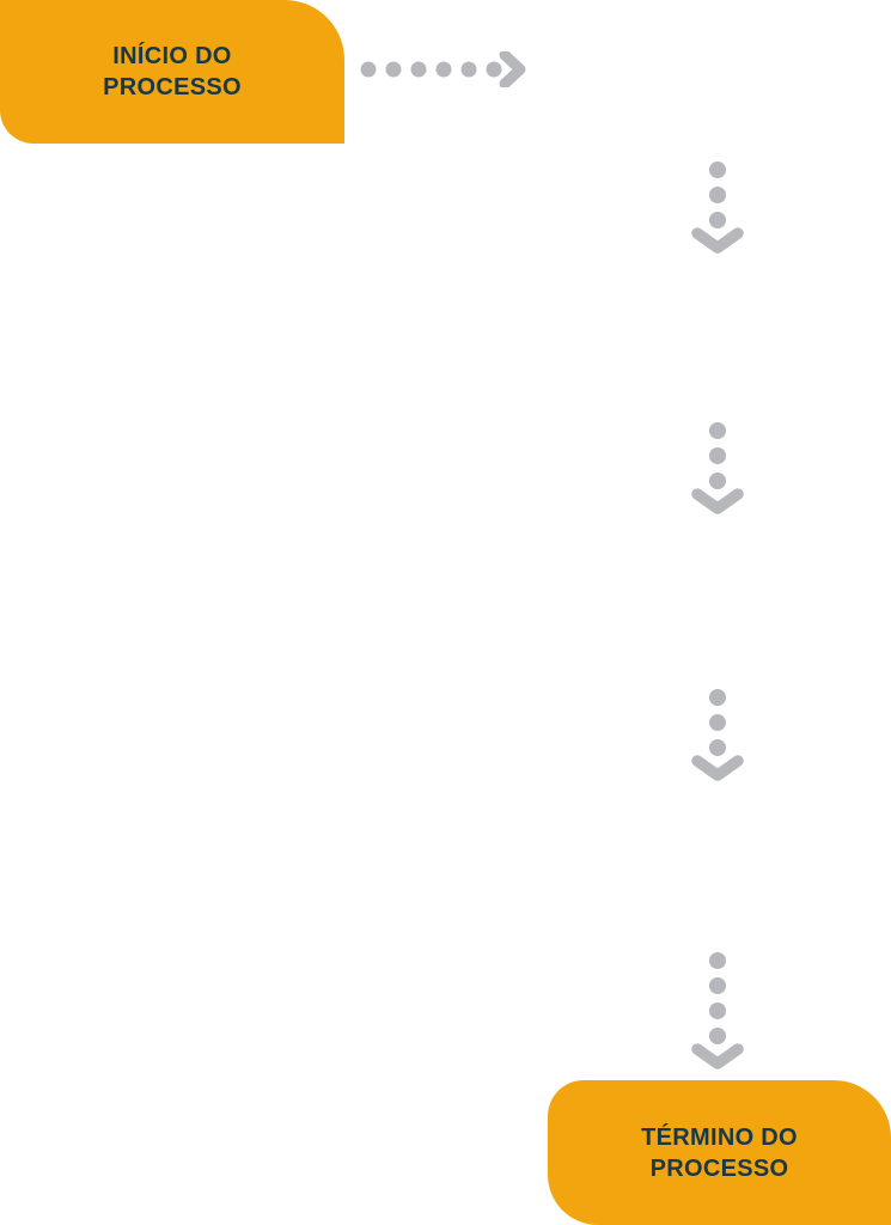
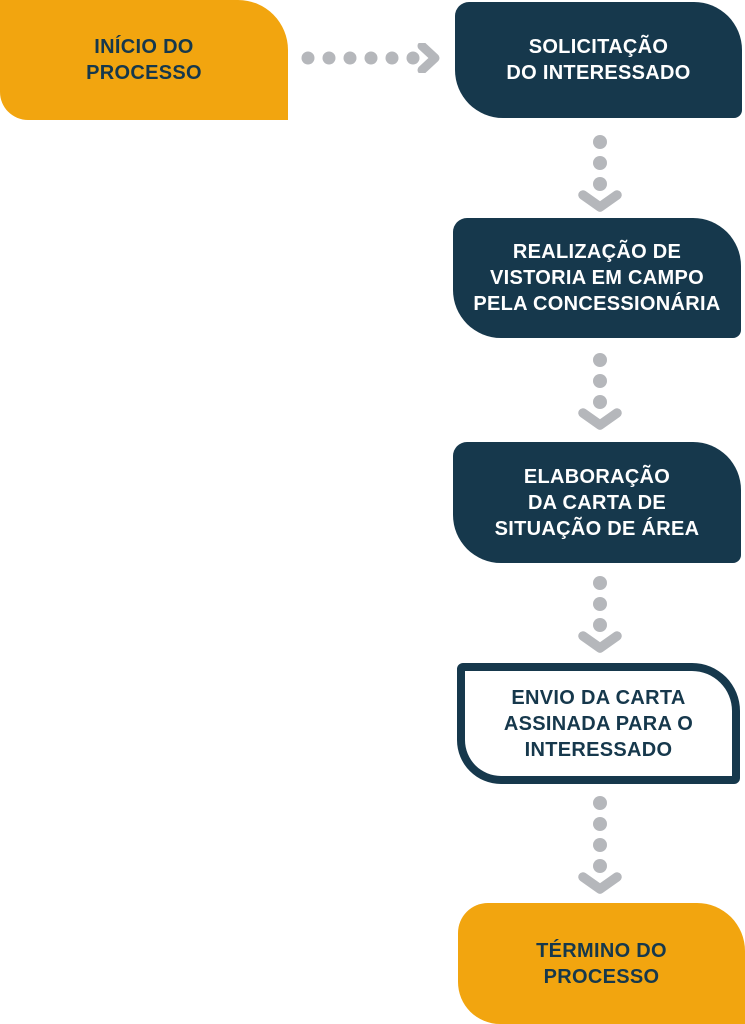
  INÍCIO DO
  PROCESSO
+ SOLICITAÇÃO
+ DO INTERESSADO
+ REALIZAÇÃO DE
+ VISTORIA EM CAMPO
+ PELA CONCESSIONÁRIA
+ ELABORAÇÃO
+ DA CARTA DE
+ SITUAÇÃO DE ÁREA
+ ENVIO DA CARTA
+ ASSINADA PARA O
+ INTERESSADO
  TÉRMINO DO
  PROCESSO
